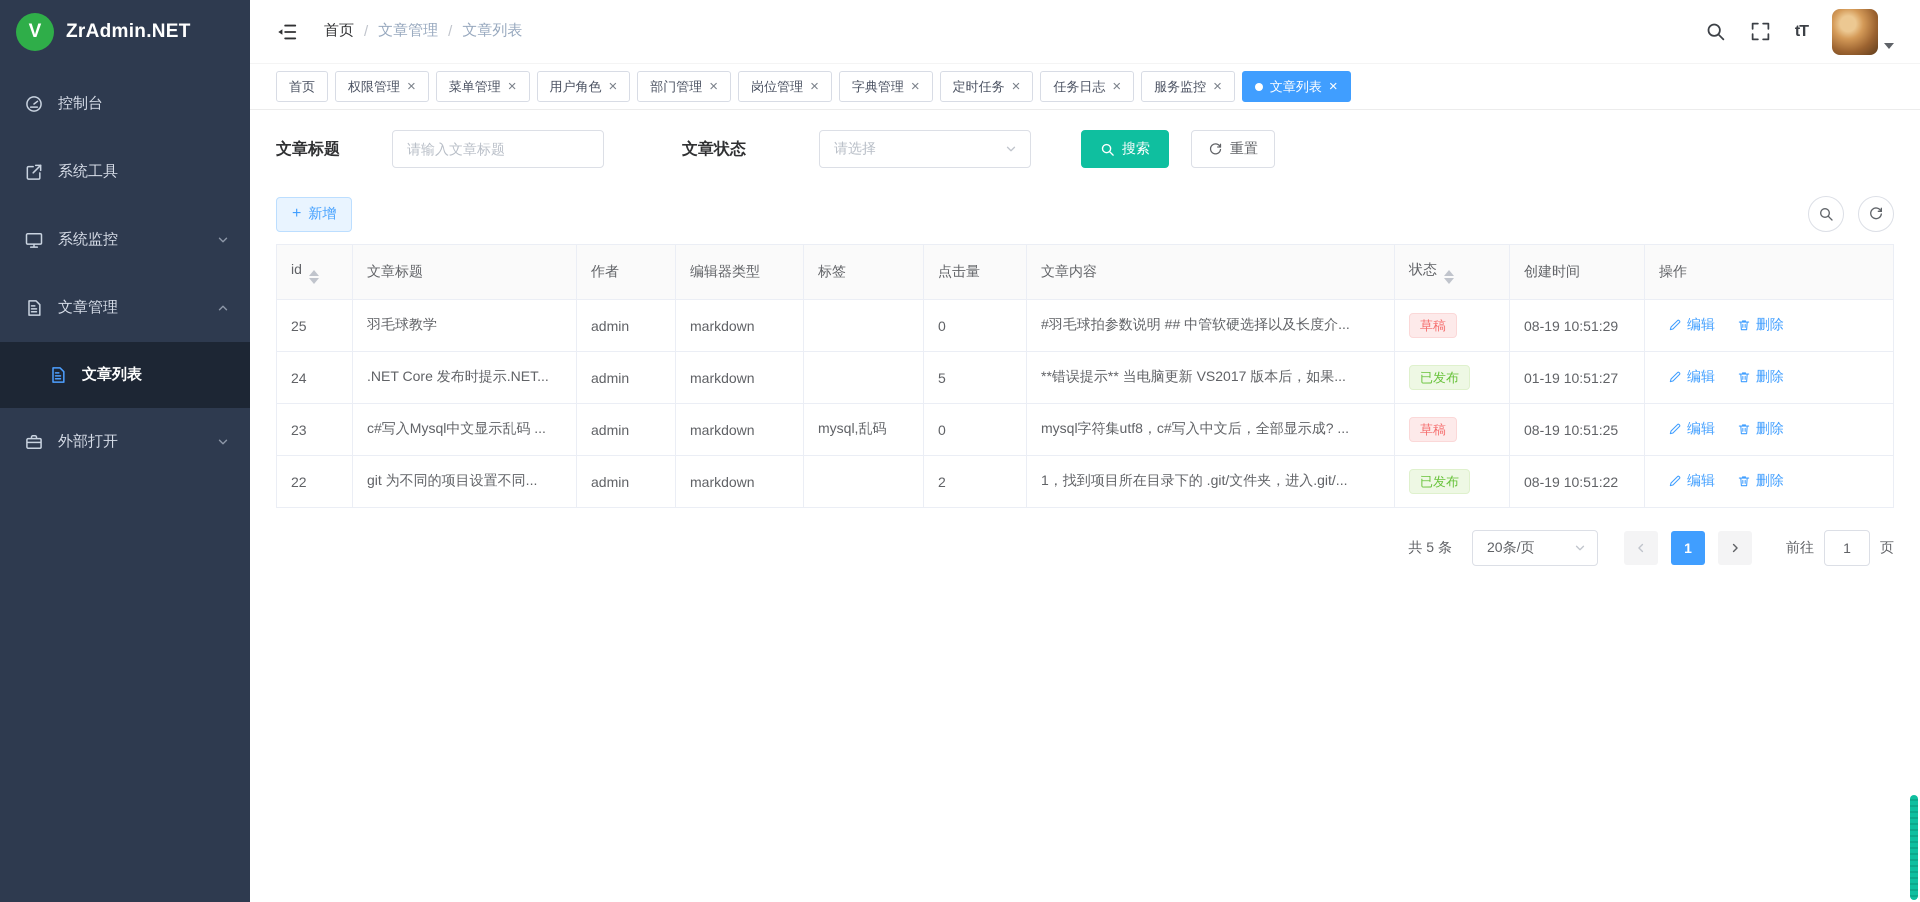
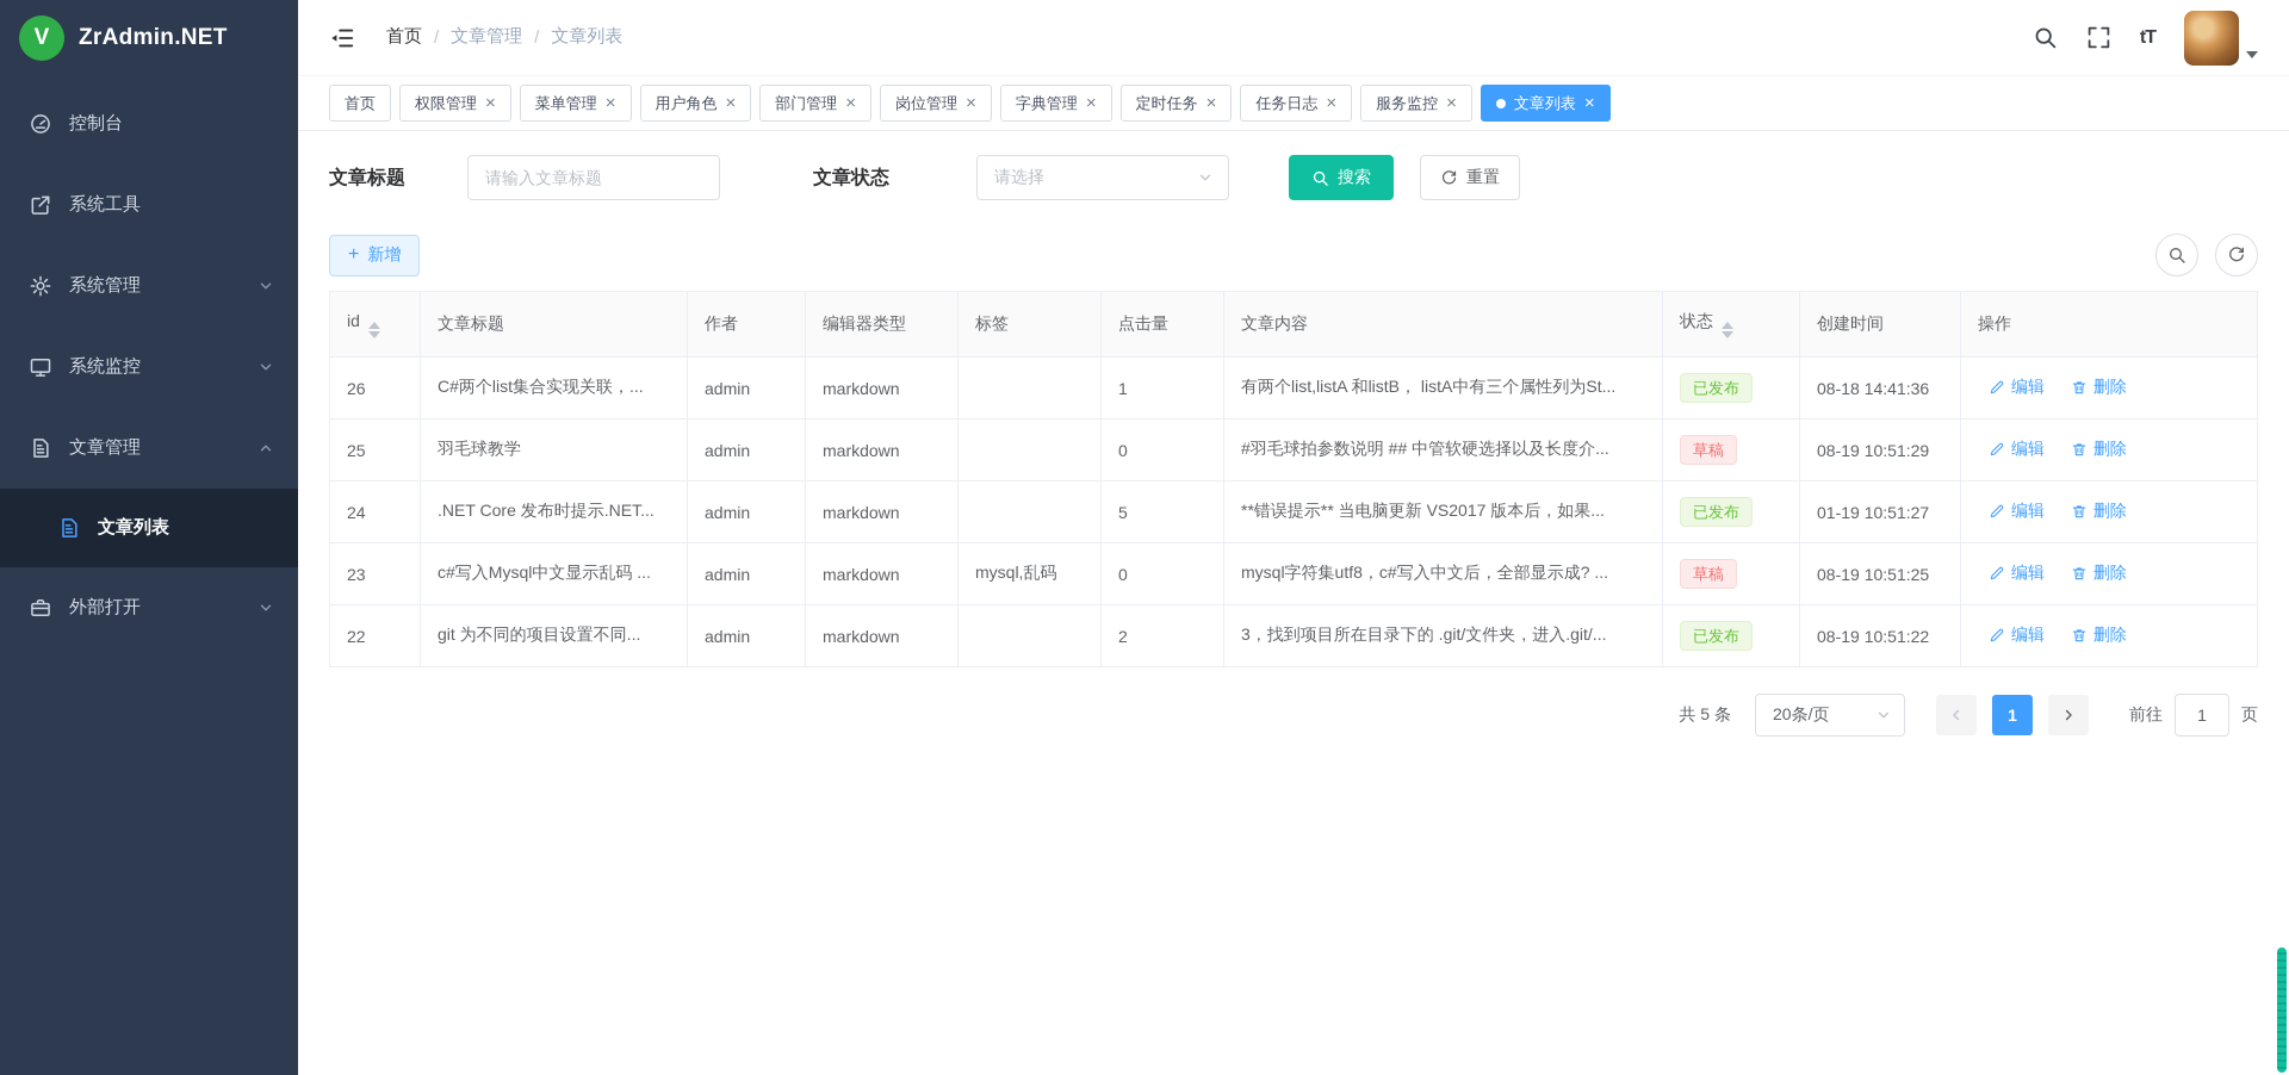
  V
  ZrAdmin.NET
  控制台
  系统工具
+ 系统管理
  系统监控
  文章管理
  文章列表
  外部打开
  首页
  /
  文章管理
  /
  文章列表
  tT
  首页
  权限管理
  ×
  菜单管理
  ×
  用户角色
  ×
  部门管理
  ×
  岗位管理
  ×
  字典管理
  ×
  定时任务
  ×
  任务日志
  ×
  服务监控
  ×
  文章列表
  ×
  文章标题
  请输入文章标题
  文章状态
  请选择
  搜索
  重置
  +
  新增
  id	文章标题	作者	编辑器类型	标签	点击量	文章内容	状态	创建时间	操作
+ 26	C#两个list集合实现关联，...	admin	markdown		1	有两个list,listA 和listB， listA中有三个属性列为St...	已发布	08-18 14:41:36	编辑 删除
  25	羽毛球教学	admin	markdown		0	#羽毛球拍参数说明 ## 中管软硬选择以及长度介...	草稿	08-19 10:51:29	编辑 删除
  24	.NET Core 发布时提示.NET...	admin	markdown		5	**错误提示** 当电脑更新 VS2017 版本后，如果...	已发布	01-19 10:51:27	编辑 删除
  23	c#写入Mysql中文显示乱码 ...	admin	markdown	mysql,乱码	0	mysql字符集utf8，c#写入中文后，全部显示成? ...	草稿	08-19 10:51:25	编辑 删除
- 22	git 为不同的项目设置不同...	admin	markdown		2	1，找到项目所在目录下的 .git/文件夹，进入.git/...	已发布	08-19 10:51:22	编辑 删除
+ 22	git 为不同的项目设置不同...	admin	markdown		2	3，找到项目所在目录下的 .git/文件夹，进入.git/...	已发布	08-19 10:51:22	编辑 删除
  共 5 条
  20条/页
  1
  前往
  1
  页
